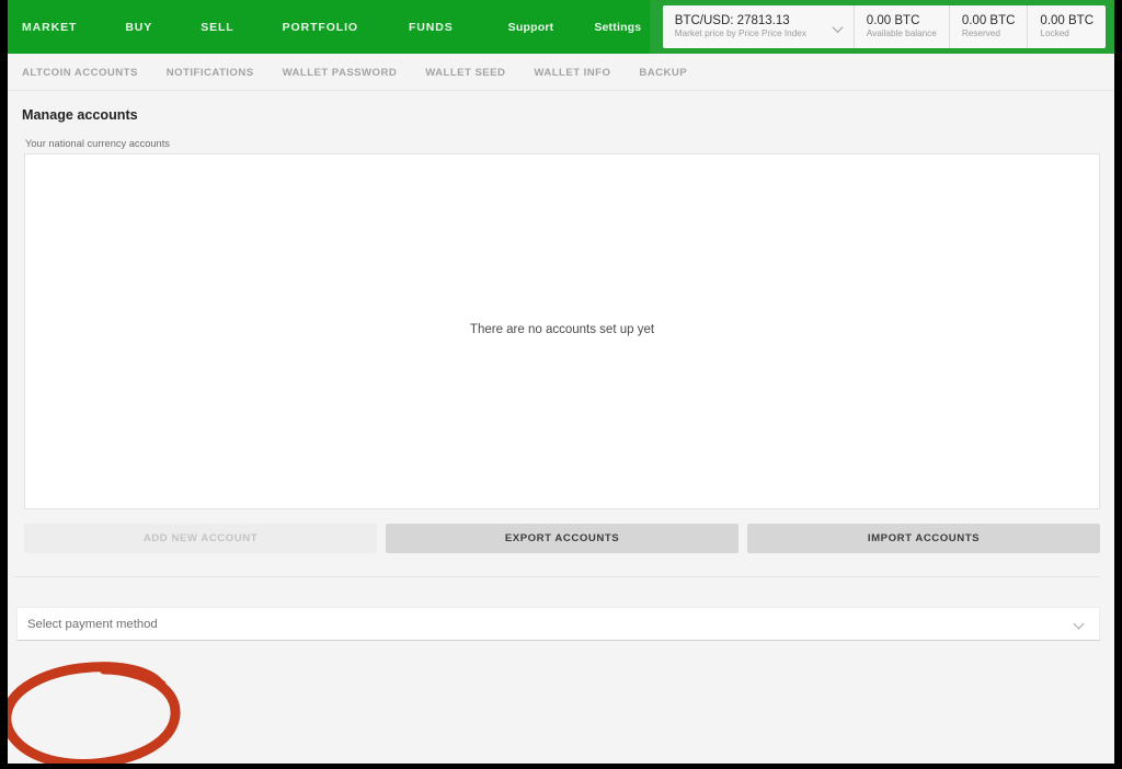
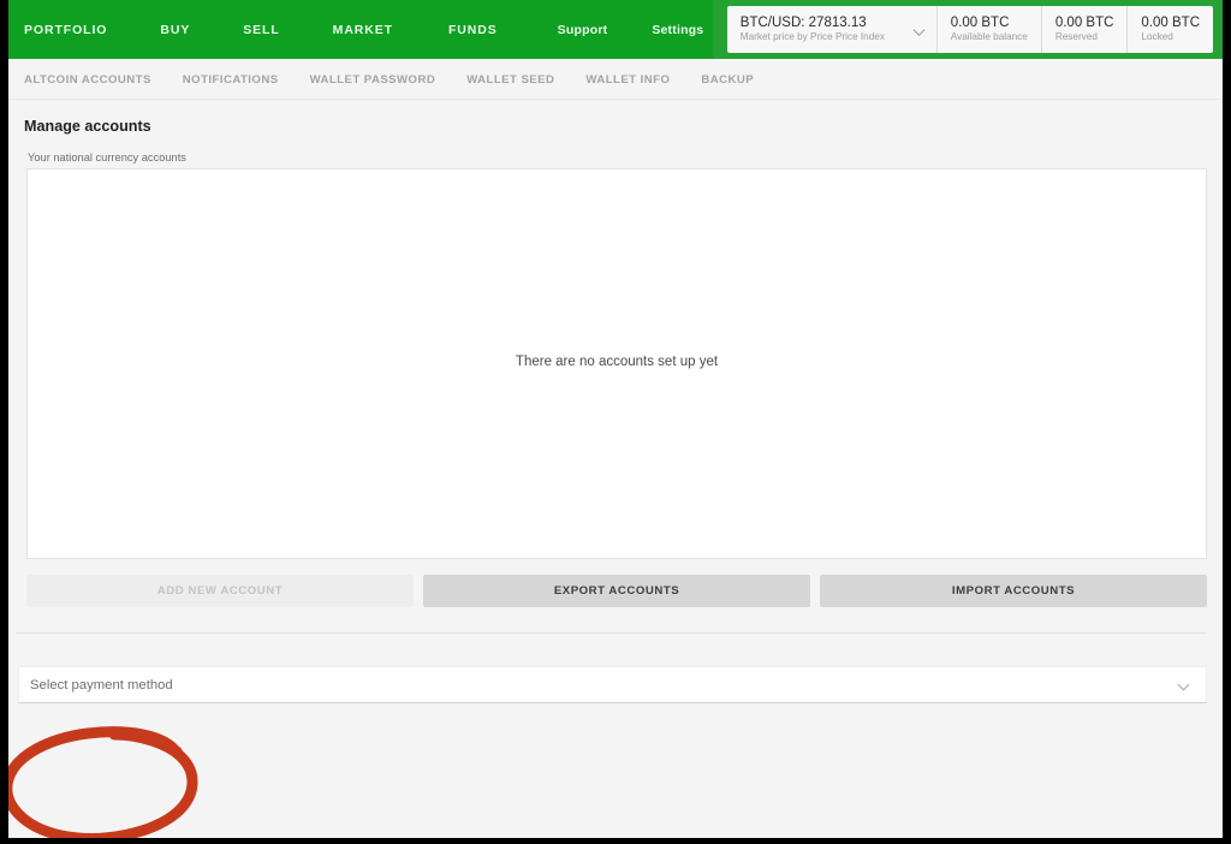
- MARKET
+ PORTFOLIO
  BUY
  SELL
- PORTFOLIO
+ MARKET
  FUNDS
  Support
  Settings
  BTC/USD: 27813.13
  Market price by Price Price Index
  0.00 BTC
  Available balance
  0.00 BTC
  Reserved
  0.00 BTC
  Locked
  ALTCOIN ACCOUNTS
  NOTIFICATIONS
  WALLET PASSWORD
  WALLET SEED
  WALLET INFO
  BACKUP
  Manage accounts
  Your national currency accounts
  There are no accounts set up yet
  ADD NEW ACCOUNT
  EXPORT ACCOUNTS
  IMPORT ACCOUNTS
  Select payment method
